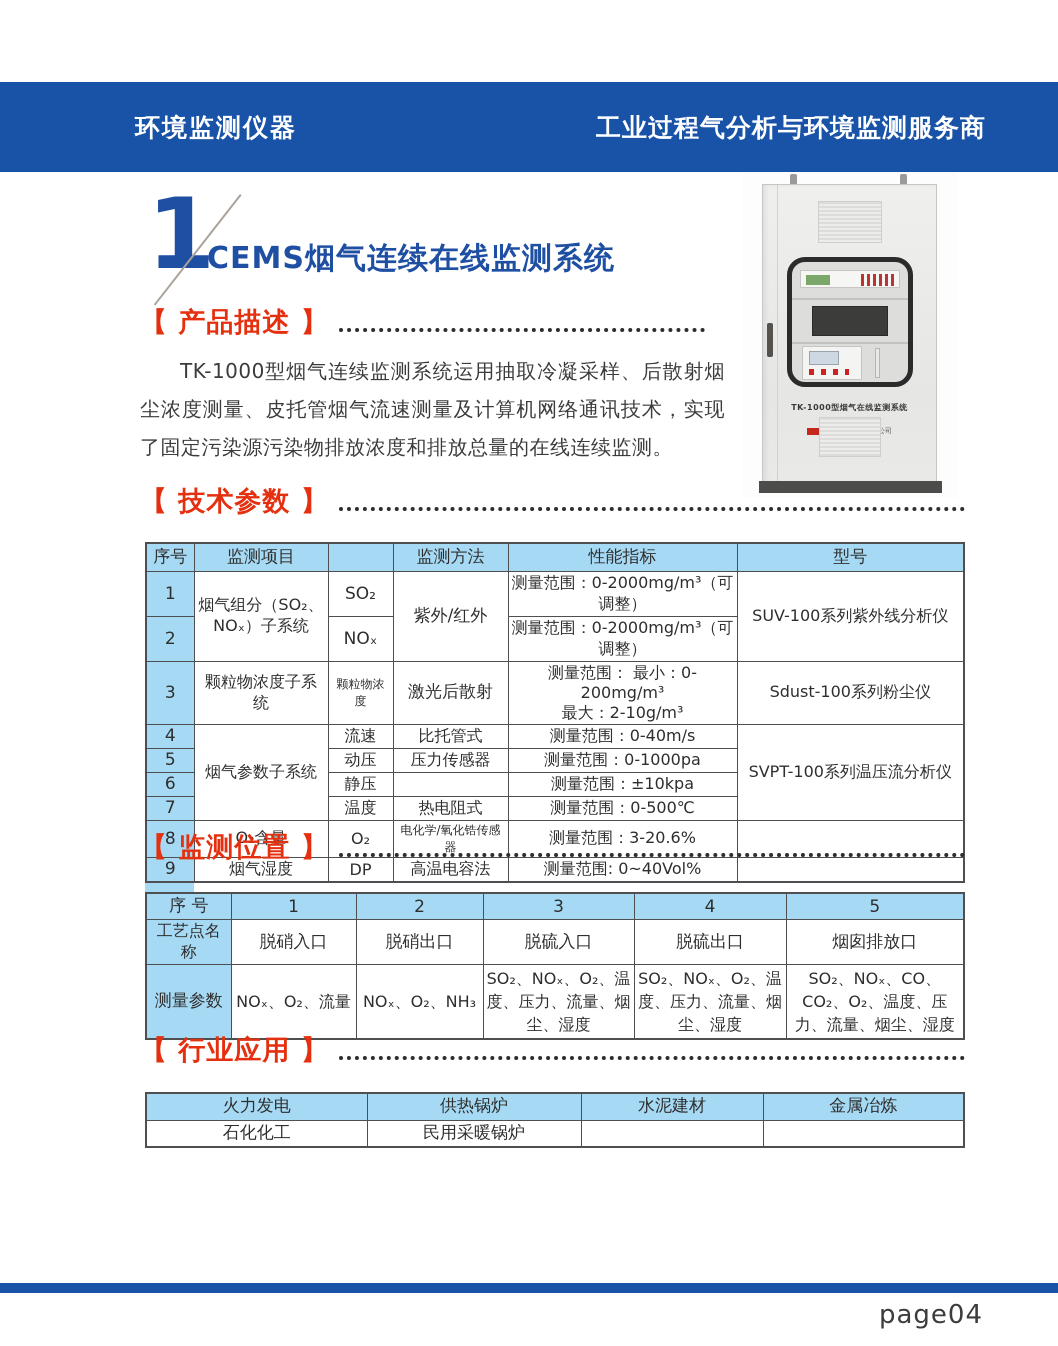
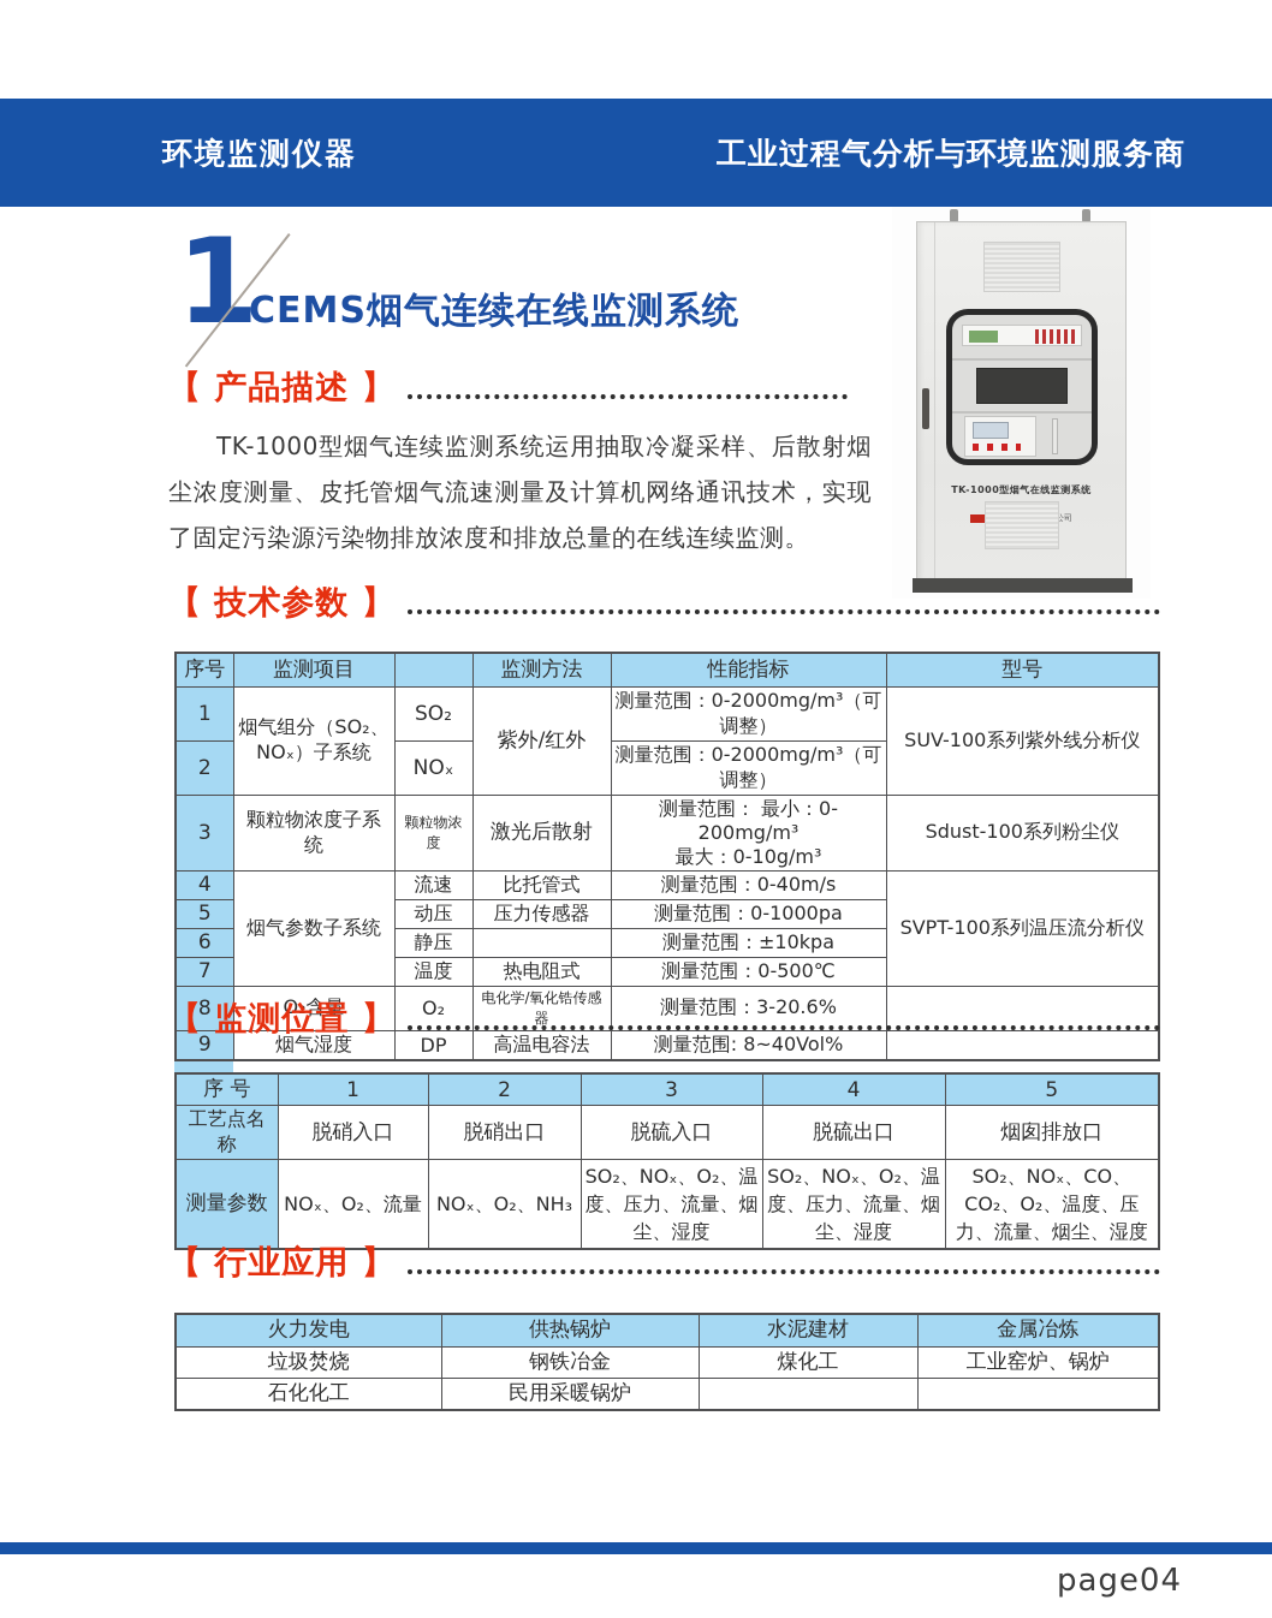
  环境监测仪器
  工业过程气分析与环境监测服务商
  1
  CEMS烟气连续在线监测系统
  【 产品描述 】
  TK-1000型烟气连续监测系统运用抽取冷凝采样、后散射烟尘浓度测量、皮托管烟气流速测量及计算机网络通讯技术，实现了固定污染源污染物排放浓度和排放总量的在线连续监测。
  TK-1000型烟气在线监测系统
  【 技术参数 】
  序号	监测项目		监测方法	性能指标	型号
  1	烟气组分（SO₂、NOₓ）子系统	SO₂	紫外/红外	测量范围：0-2000mg/m³（可调整）	SUV-100系列紫外线分析仪
  2	NOₓ	测量范围：0-2000mg/m³（可调整）
- 3	颗粒物浓度子系统	颗粒物浓度	激光后散射	测量范围： 最小：0-200mg/m³ 最大：2-10g/m³	Sdust-100系列粉尘仪
+ 3	颗粒物浓度子系统	颗粒物浓度	激光后散射	测量范围： 最小：0-200mg/m³ 最大：0-10g/m³	Sdust-100系列粉尘仪
  4	烟气参数子系统	流速	比托管式	测量范围：0-40m/s	SVPT-100系列温压流分析仪
  5	动压	压力传感器	测量范围：0-1000pa
  6	静压		测量范围：±10kpa
  7	温度	热电阻式	测量范围：0-500℃
  8	O₂含量	O₂	电化学/氧化锆传感器	测量范围：3-20.6%
- 9	烟气湿度	DP	高温电容法	测量范围: 0~40Vol%
+ 9	烟气湿度	DP	高温电容法	测量范围: 8~40Vol%
  【 监测位置 】
  序 号	1	2	3	4	5
  工艺点名称	脱硝入口	脱硝出口	脱硫入口	脱硫出口	烟囱排放口
  测量参数	NOₓ、O₂、流量	NOₓ、O₂、NH₃	SO₂、NOₓ、O₂、温度、压力、流量、烟尘、湿度	SO₂、NOₓ、O₂、温度、压力、流量、烟尘、湿度	SO₂、NOₓ、CO、CO₂、O₂、温度、压力、流量、烟尘、湿度
  【 行业应用 】
  火力发电	供热锅炉	水泥建材	金属冶炼
+ 垃圾焚烧	钢铁冶金	煤化工	工业窑炉、锅炉
  石化化工	民用采暖锅炉
  page04
